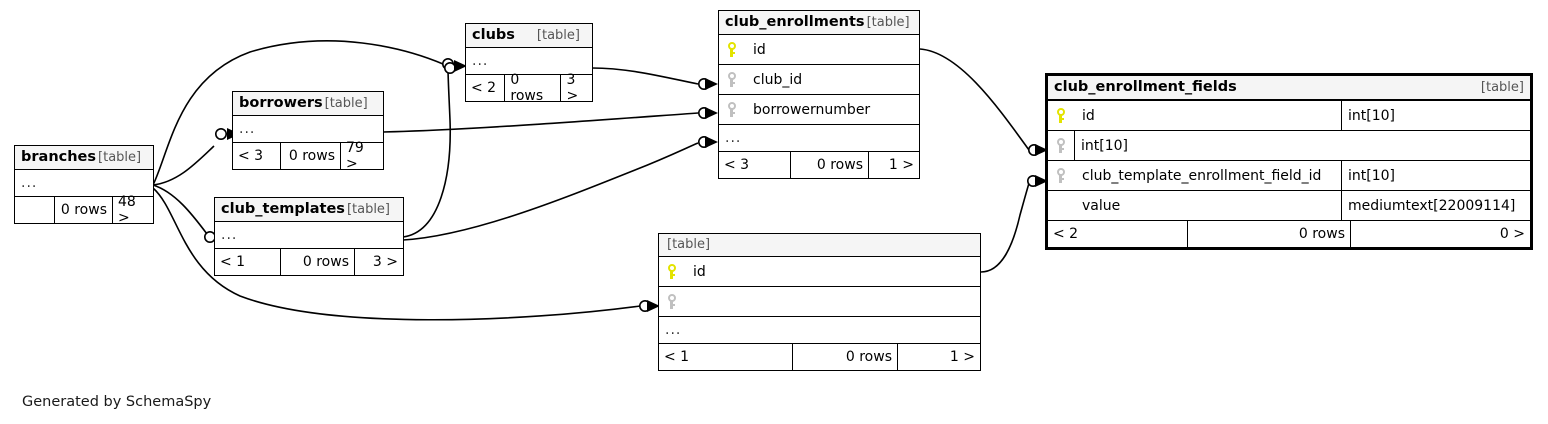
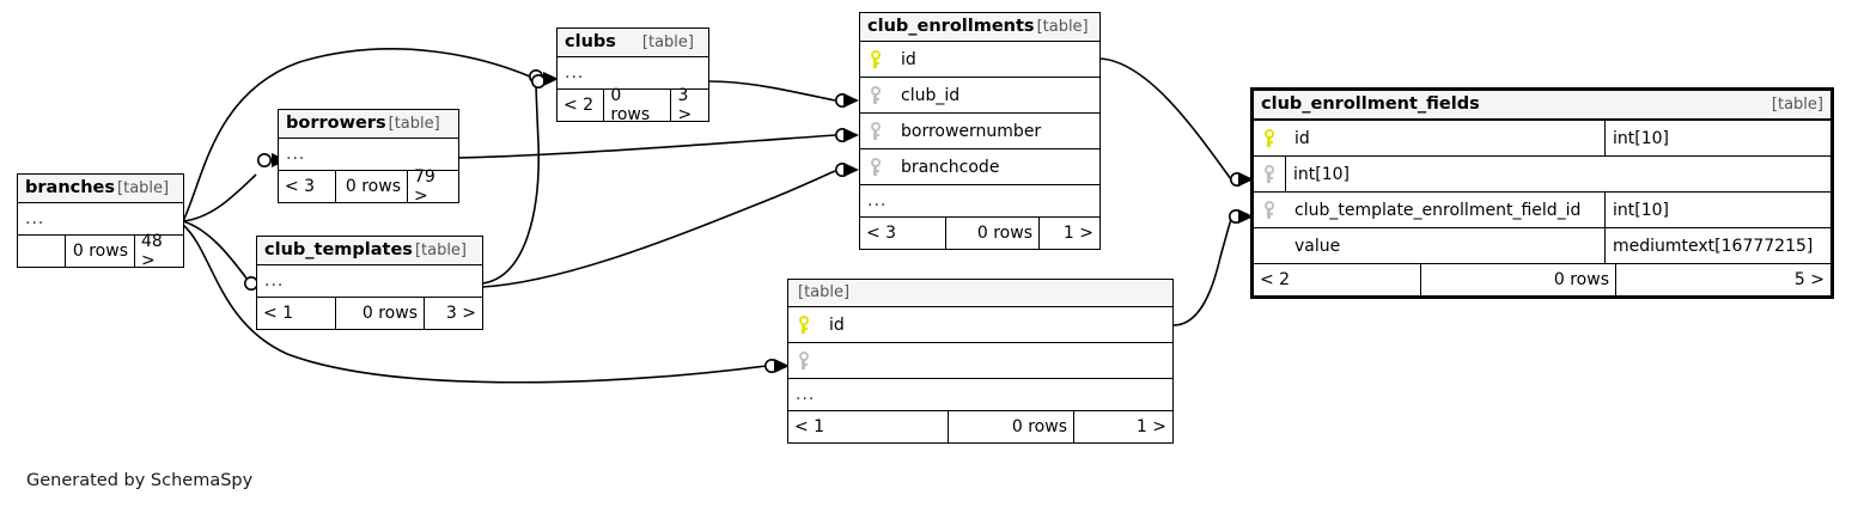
  branches
  [table]
  ...
  0 rows
  48 >
  borrowers
  [table]
  ...
  < 3
  0 rows
  79 >
  club_templates
  [table]
  ...
  < 1
  0 rows
  3 >
  clubs
  [table]
  ...
  < 2
  0 rows
  3 >
  club_enrollments
  [table]
  id
  club_id
  borrowernumber
+ branchcode
  ...
  < 3
  0 rows
  1 >
  [table]
  id
  ...
  < 1
  0 rows
  1 >
  club_enrollment_fields
  [table]
  id
  int[10]
  int[10]
  club_template_enrollment_field_id
  int[10]
  value
- mediumtext[22009114]
+ mediumtext[16777215]
  < 2
  0 rows
- 0 >
+ 5 >
  Generated by SchemaSpy
